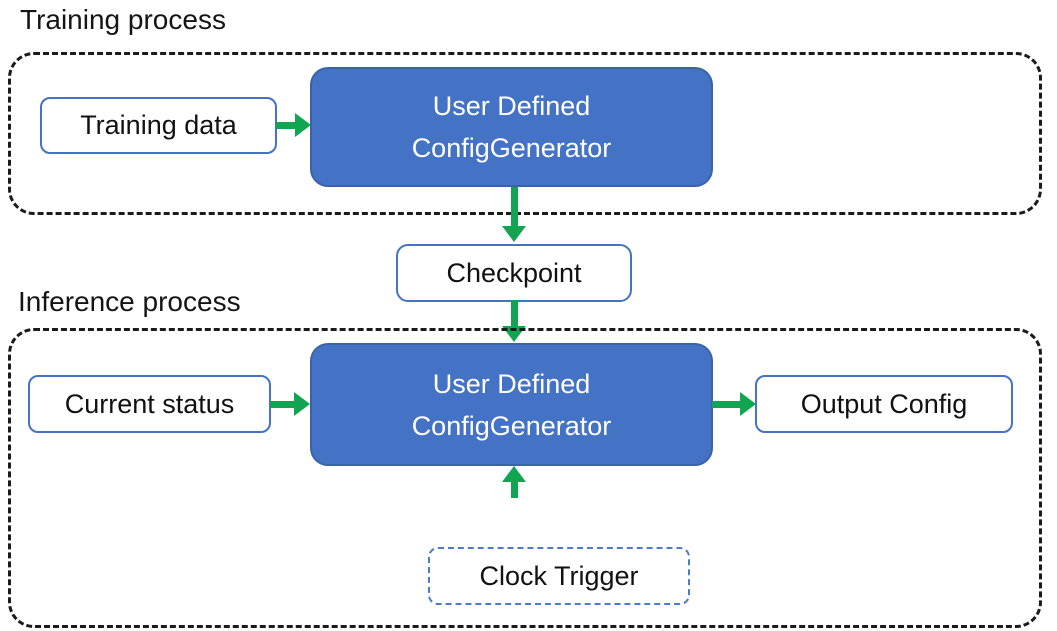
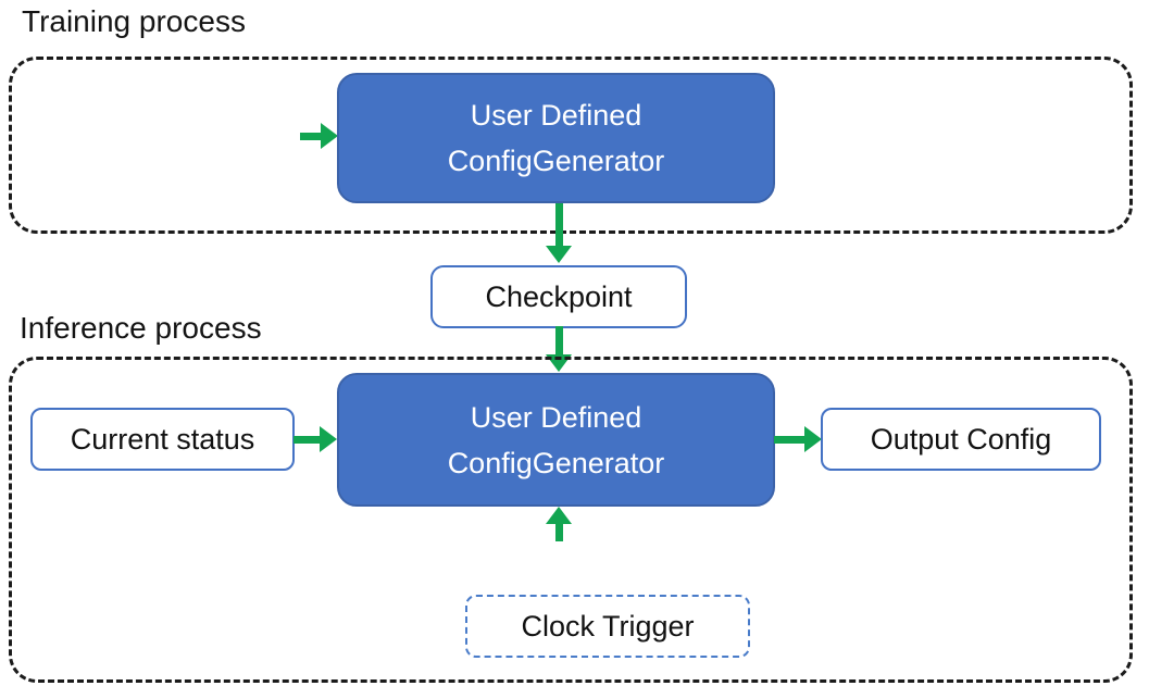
  Training process
- Training data
  User Defined
  ConfigGenerator
  Checkpoint
  Inference process
  Current status
  User Defined
  ConfigGenerator
  Output Config
  Clock Trigger
